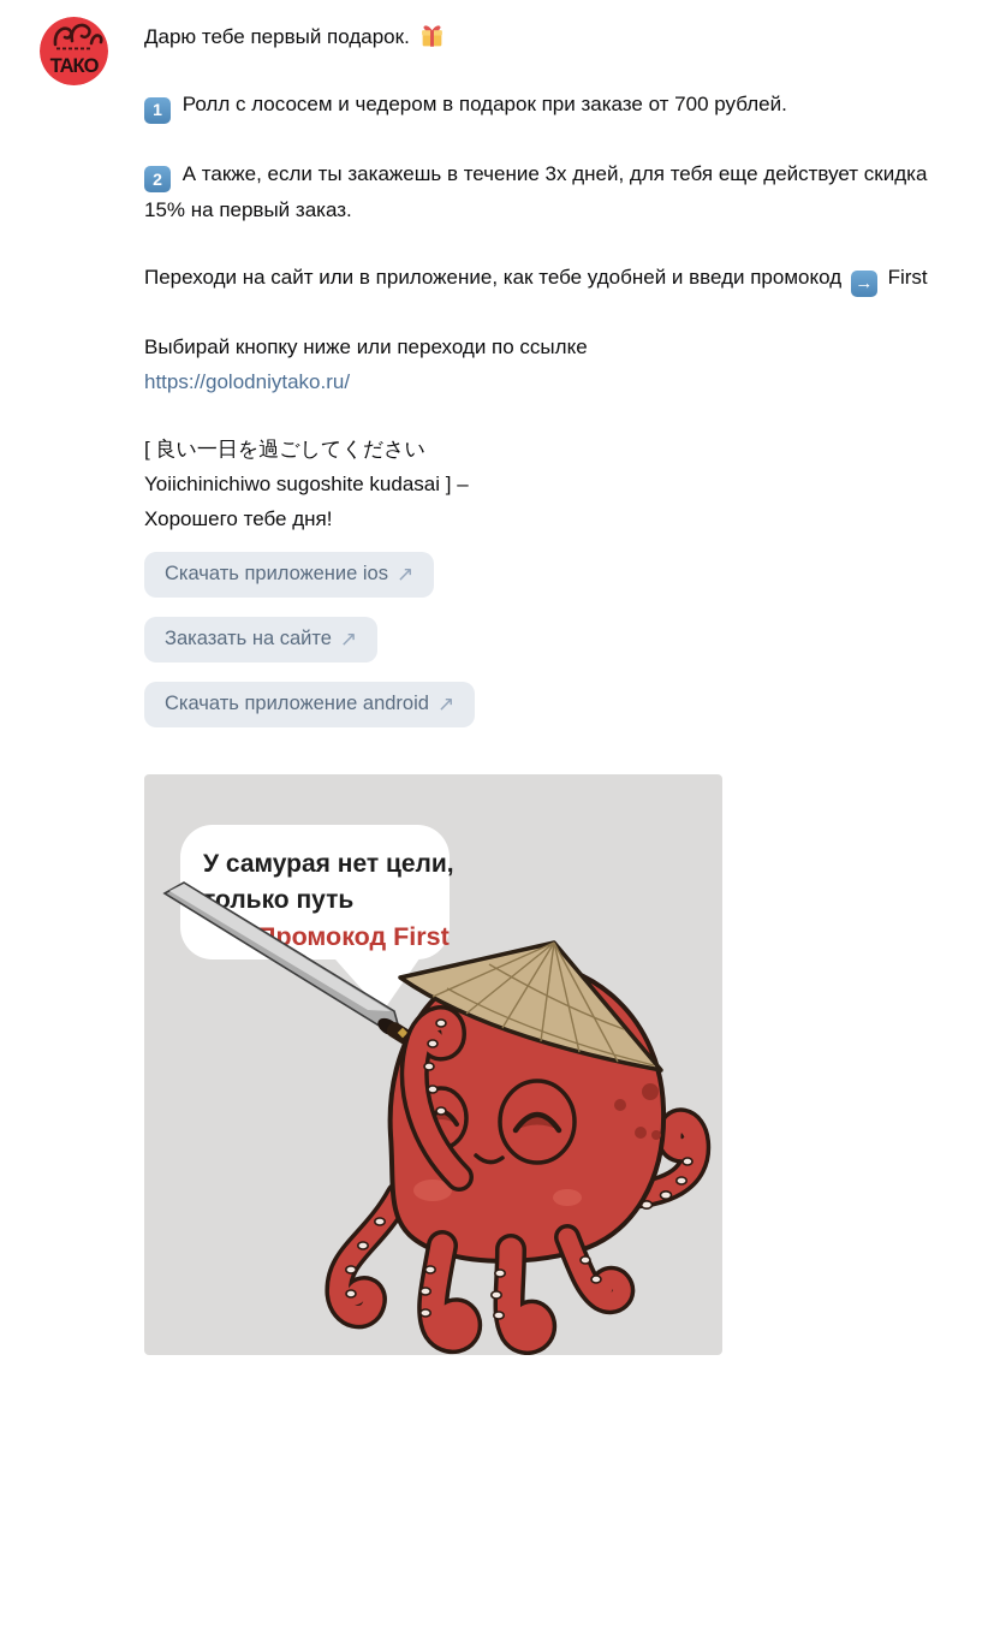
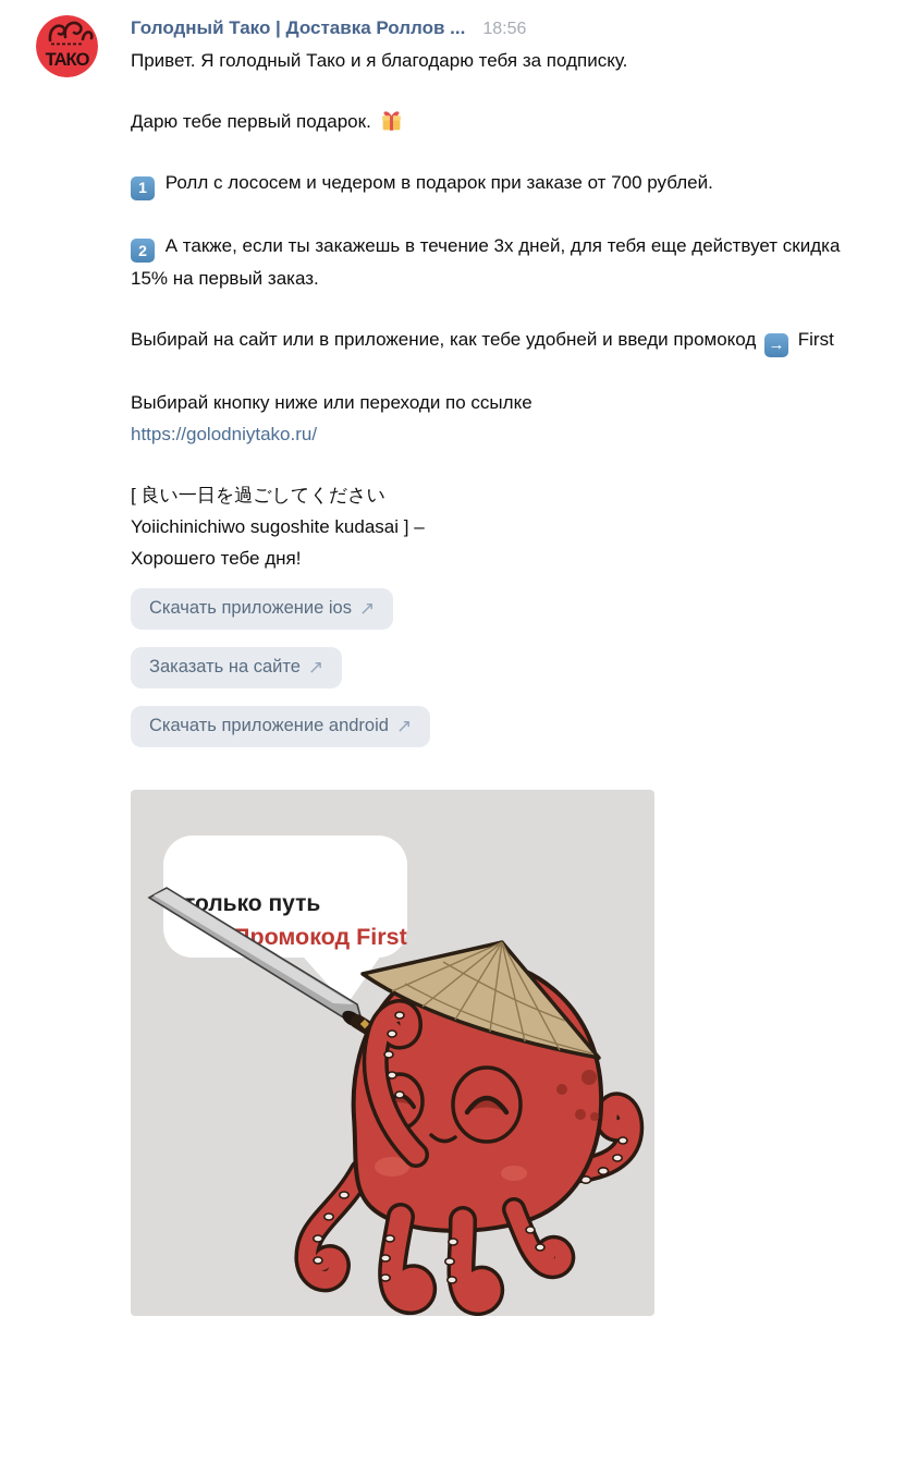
  ТАКО
+ Голодный Тако | Доставка Роллов ...
+ 18:56
+ Привет. Я голодный Тако и я благодарю тебя за подписку.
  Дарю тебе первый подарок.
  1 Ролл с лососем и чедером в подарок при заказе от 700 рублей.
  2 А также, если ты закажешь в течение 3х дней, для тебя еще действует скидка 15% на первый заказ.
- Переходи на сайт или в приложение, как тебе удобней и введи промокод → First
+ Выбирай на сайт или в приложение, как тебе удобней и введи промокод → First
  Выбирай кнопку ниже или переходи по ссылке
  https://golodniytako.ru/
  [ 良い一日を過ごしてください
  Yoiichinichiwo sugoshite kudasai ] –
  Хорошего тебе дня!
  Скачать приложение ios
  ↗
  Заказать на сайте
  ↗
  Скачать приложение android
  ↗
- У самурая нет цели,
  олько путь
  ромокод First
